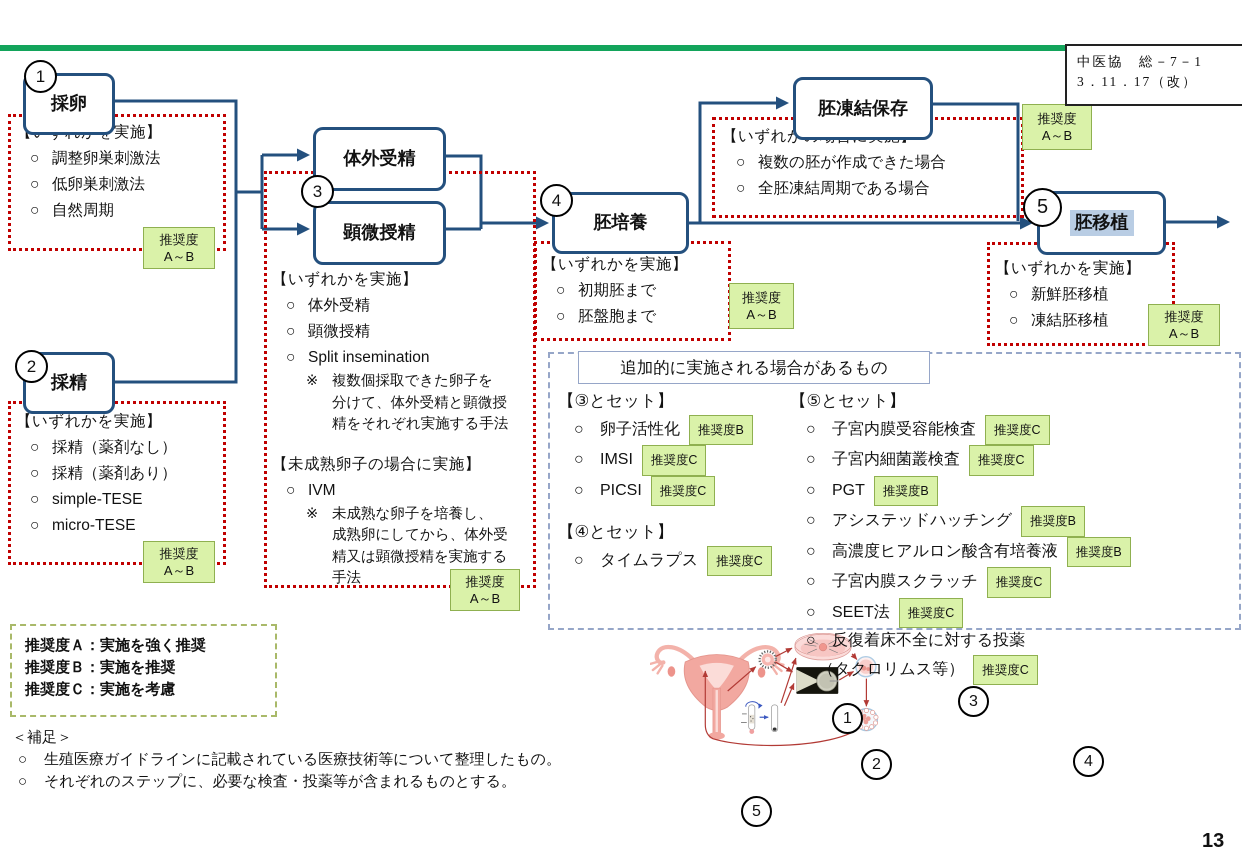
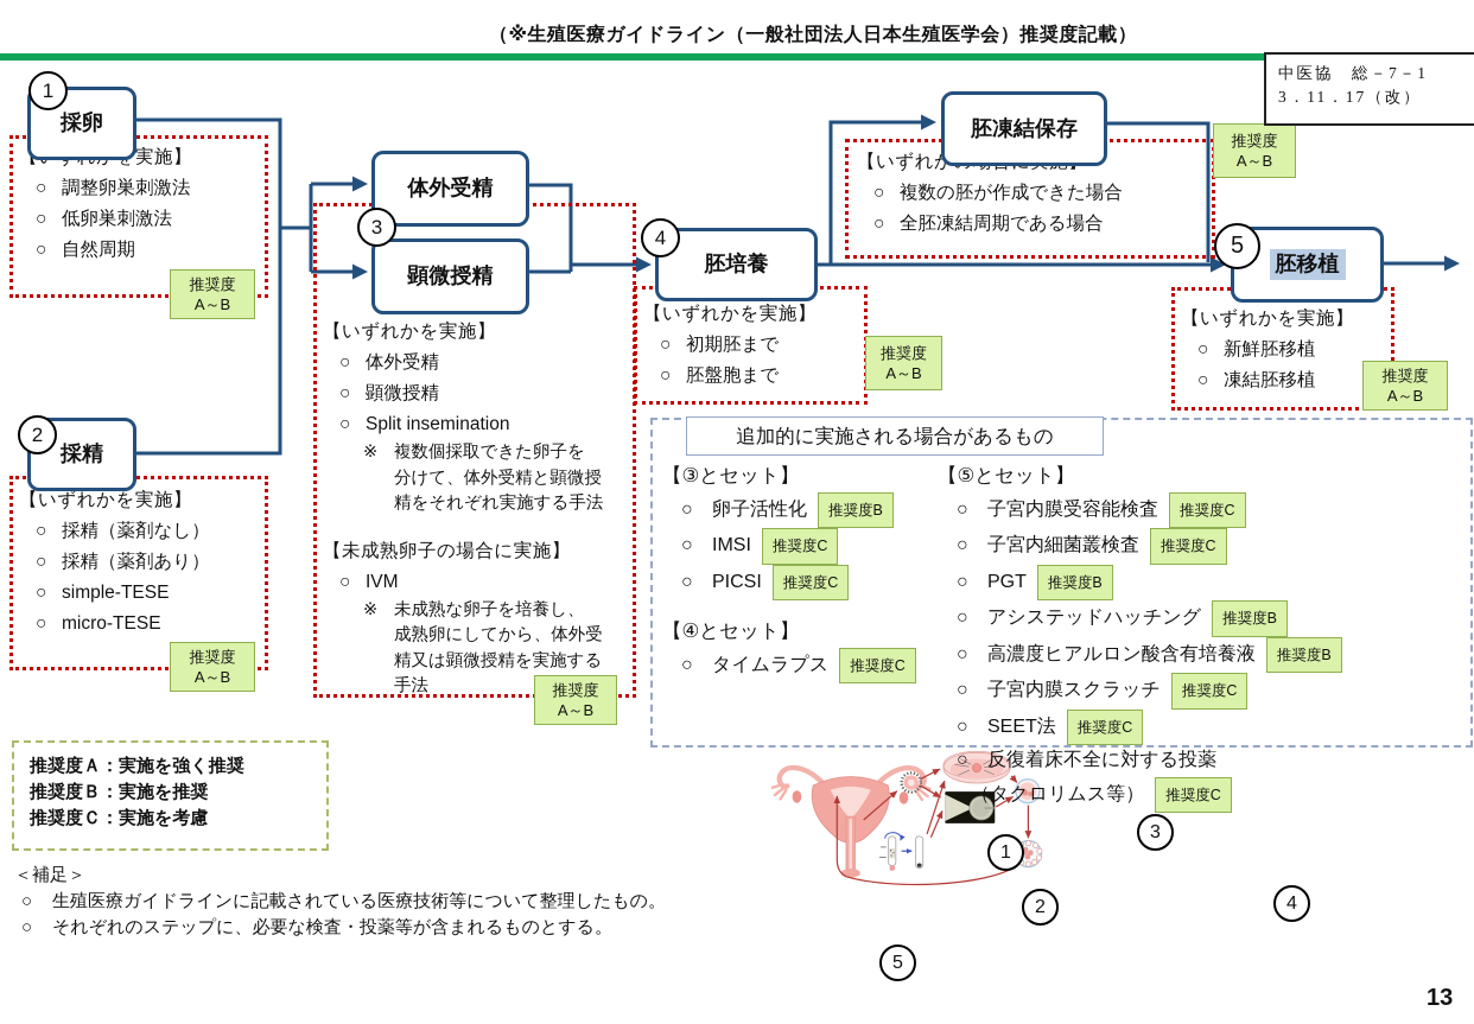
+ （※生殖医療ガイドライン（一般社団法人日本生殖医学会）推奨度記載）
  中医協 総－7－1
  3．11．17（改）
  採卵
  採精
  体外受精
  顕微授精
  胚培養
  胚凍結保存
  胚移植
  1
  2
  3
  4
  5
  ○
  調整卵巣刺激法
  ○
  低卵巣刺激法
  ○
  自然周期
  【いずれかを実施】
  ○
  採精（薬剤なし）
  ○
  採精（薬剤あり）
  ○
  simple-TESE
  ○
  micro-TESE
  【いずれかを実施】
  ○
  体外受精
  ○
  顕微授精
  ○
  Split insemination
  ※
  複数個採取できた卵子を
  分けて、体外受精と顕微授
  精をそれぞれ実施する手法
  【未成熟卵子の場合に実施】
  ○
  IVM
  ※
  未成熟な卵子を培養し、
  成熟卵にしてから、体外受
  精又は顕微授精を実施する
  手法
  【いずれかを実施】
  ○
  初期胚まで
  ○
  胚盤胞まで
  ○
  複数の胚が作成できた場合
  ○
  全胚凍結周期である場合
  【いずれかを実施】
  ○
  新鮮胚移植
  ○
  凍結胚移植
  推奨度
  A～B
  推奨度
  A～B
  推奨度
  A～B
  推奨度
  A～B
  推奨度
  A～B
  推奨度
  A～B
  追加的に実施される場合があるもの
  【③とセット】
  ○
  卵子活性化
  推奨度B
  ○
  IMSI
  推奨度C
  ○
  PICSI
  推奨度C
  【④とセット】
  ○
  タイムラプス
  推奨度C
  【⑤とセット】
  ○
  子宮内膜受容能検査
  推奨度C
  ○
  子宮内細菌叢検査
  推奨度C
  ○
  PGT
  推奨度B
  ○
  アシステッドハッチング
  推奨度B
  ○
  高濃度ヒアルロン酸含有培養液
  推奨度B
  ○
  子宮内膜スクラッチ
  推奨度C
  ○
  SEET法
  推奨度C
  ○
  反復着床不全に対する投薬
  （タクロリムス等）
  推奨度C
  推奨度Ａ：実施を強く推奨
  推奨度Ｂ：実施を推奨
  推奨度Ｃ：実施を考慮
  ＜補足＞
  ○
  生殖医療ガイドラインに記載されている医療技術等について整理したもの。
  ○
  それぞれのステップに、必要な検査・投薬等が含まれるものとする。
  1
  2
  3
  4
  5
  13
